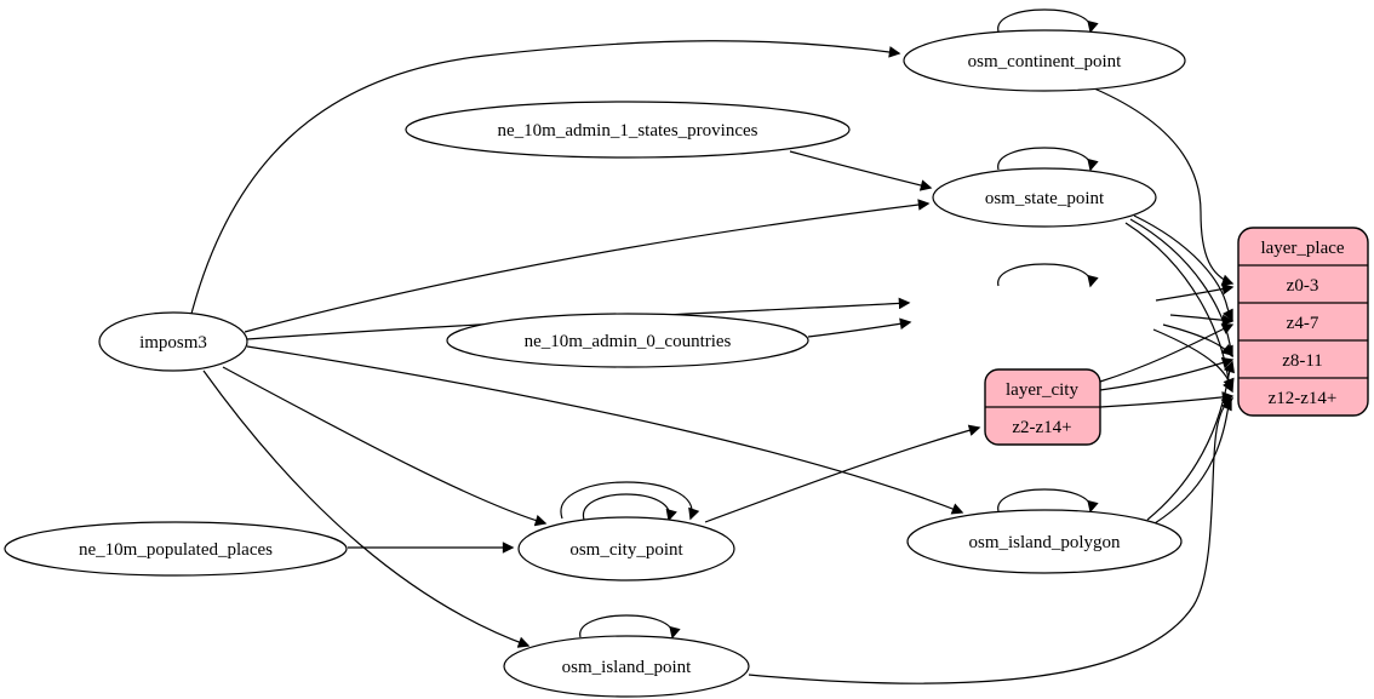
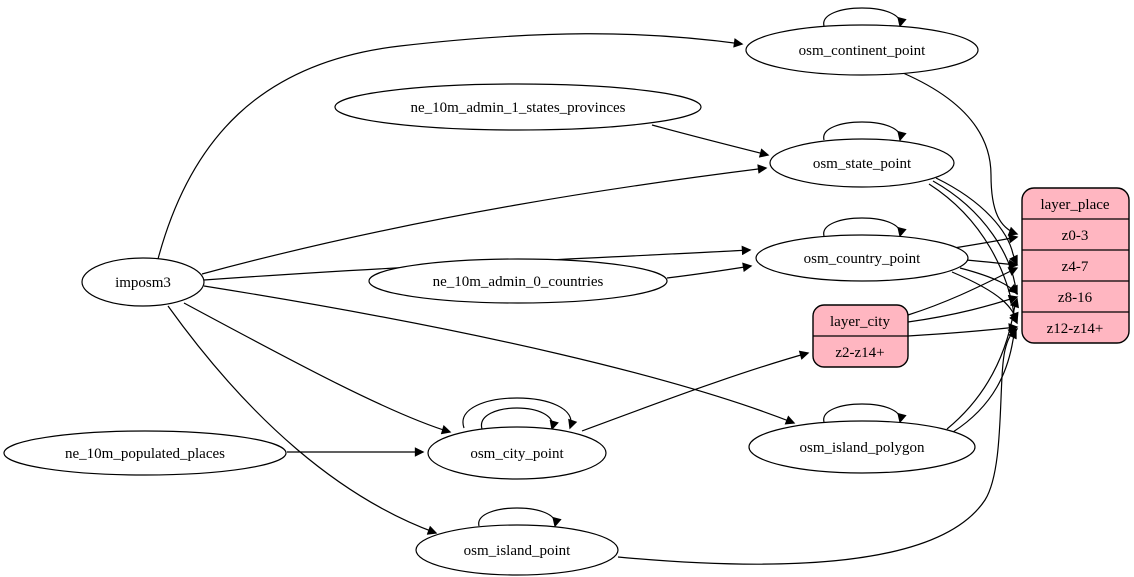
  imposm3
  ne_10m_admin_1_states_provinces
  ne_10m_admin_0_countries
  ne_10m_populated_places
  osm_continent_point
  osm_state_point
+ osm_country_point
  osm_city_point
  osm_island_polygon
  osm_island_point
  layer_city
  z2-z14+
  layer_place
  z0-3
  z4-7
- z8-11
+ z8-16
  z12-z14+
